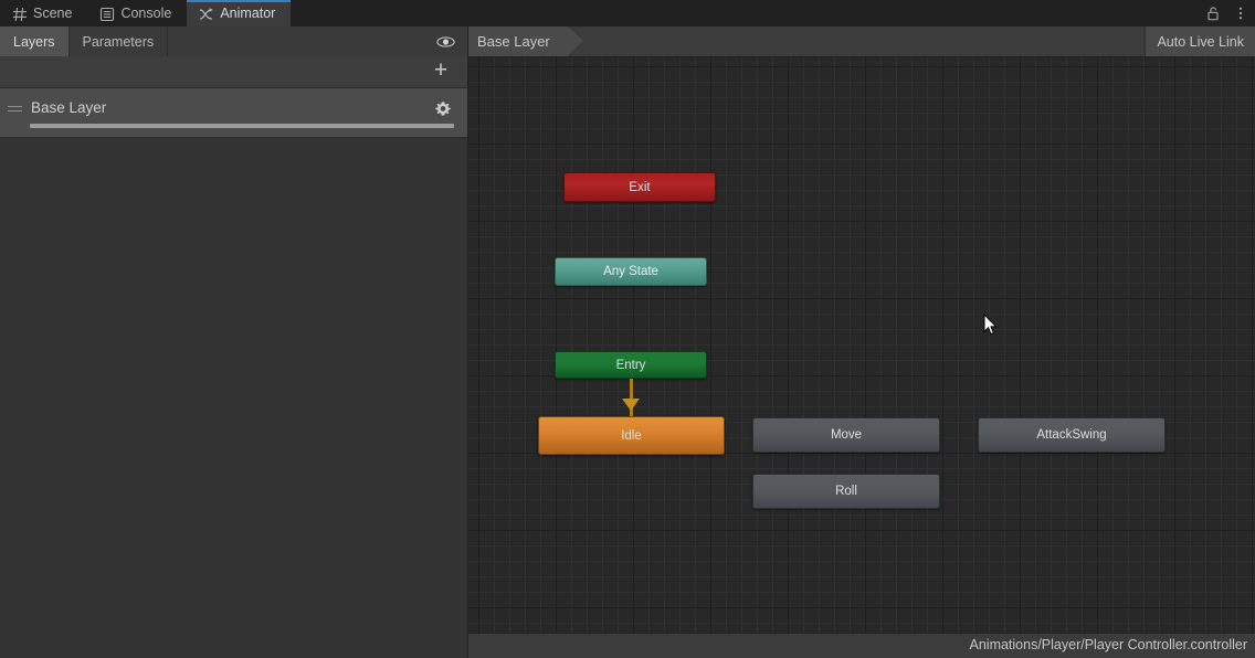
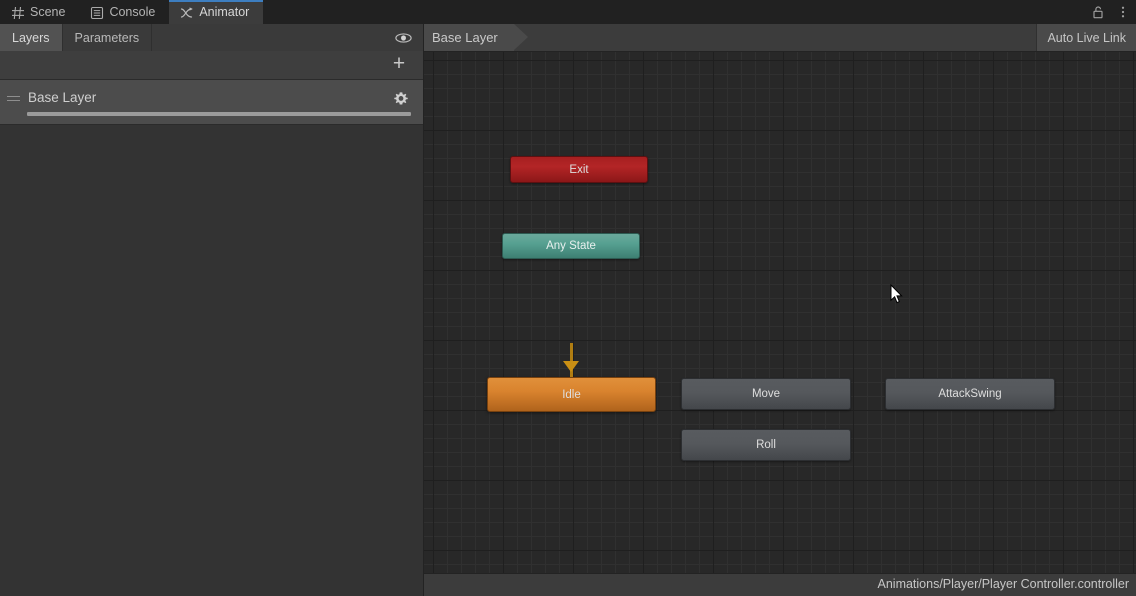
  Scene
  Console
  Animator
  Layers
  Parameters
  +
  Base Layer
  Base Layer
  Auto Live Link
  Exit
  Any State
- Entry
  Idle
  Move
  AttackSwing
  Roll
  Animations/Player/Player Controller.controller
